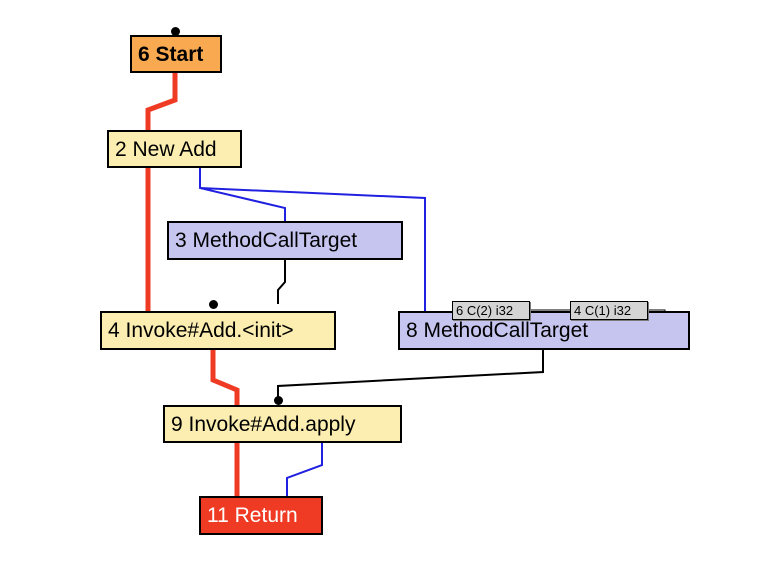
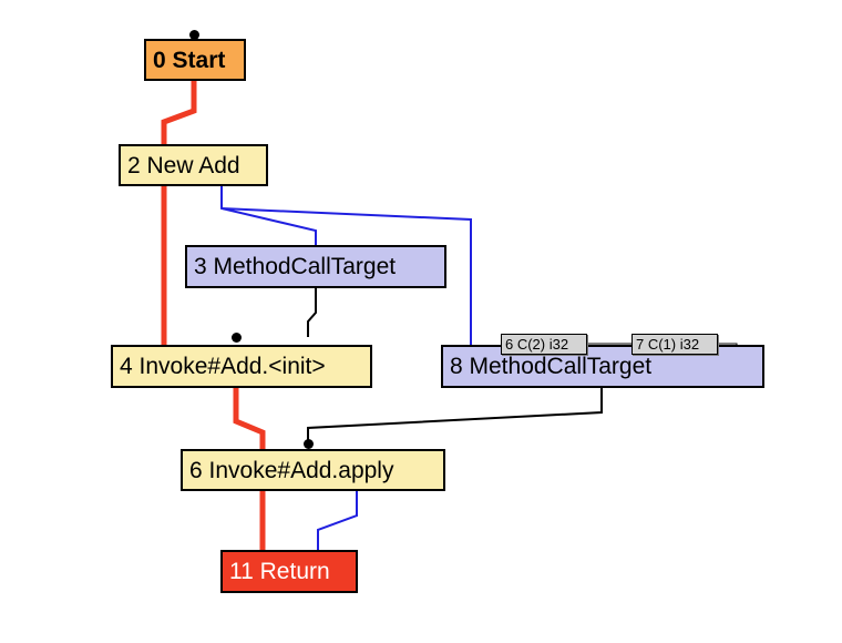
- 6 Start
+ 0 Start
  2 New Add
  3 MethodCallTarget
  4 Invoke#Add.<init>
  6 C(2) i32
- 4 C(1) i32
+ 7 C(1) i32
  8 MethodCallTarget
- 9 Invoke#Add.apply
+ 6 Invoke#Add.apply
  11 Return
